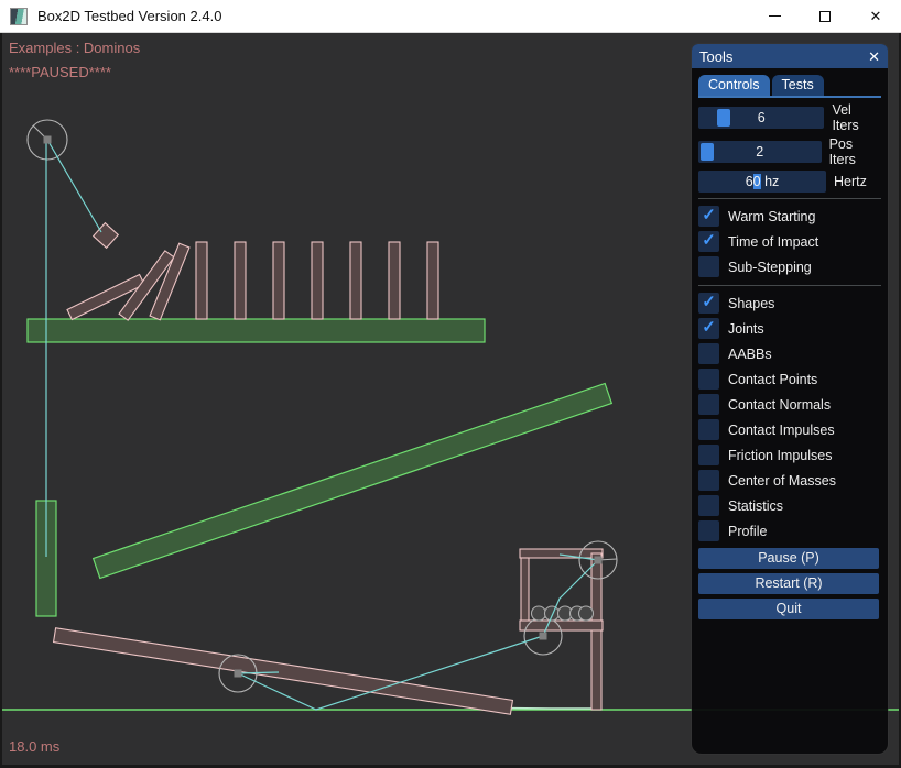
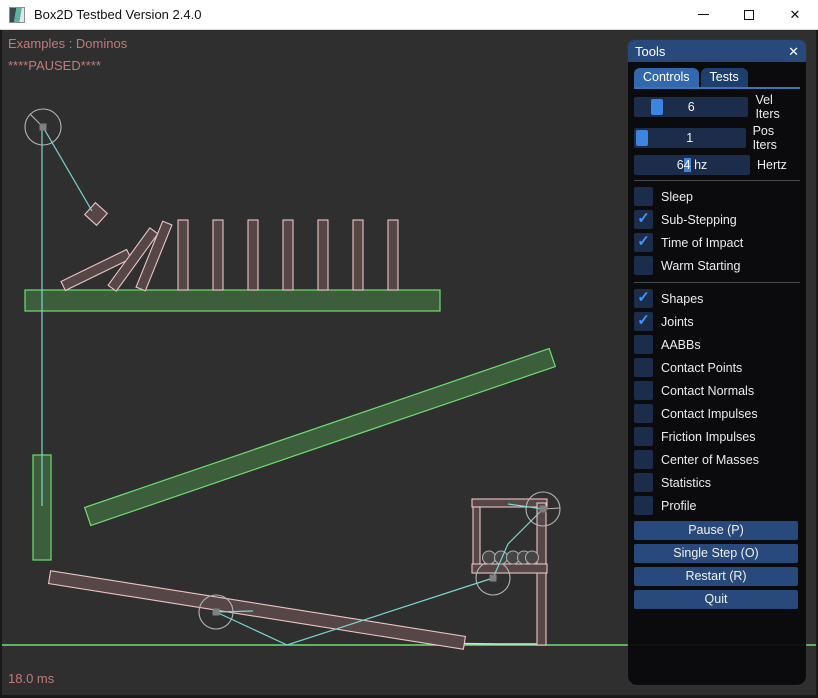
  Box2D Testbed Version 2.4.0
  ✕
  Examples : Dominos
  ****PAUSED****
  18.0 ms
  Tools
  ✕
  Controls
  Tests
  6
  Vel Iters
- 2
+ 1
  Pos Iters
- 60 hz
+ 64 hz
  Hertz
+ Sleep
  ✓
- Warm Starting
+ Sub-Stepping
  ✓
  Time of Impact
- Sub-Stepping
+ Warm Starting
  ✓
  Shapes
  ✓
  Joints
  AABBs
  Contact Points
  Contact Normals
  Contact Impulses
  Friction Impulses
  Center of Masses
  Statistics
  Profile
  Pause (P)
+ Single Step (O)
  Restart (R)
  Quit
